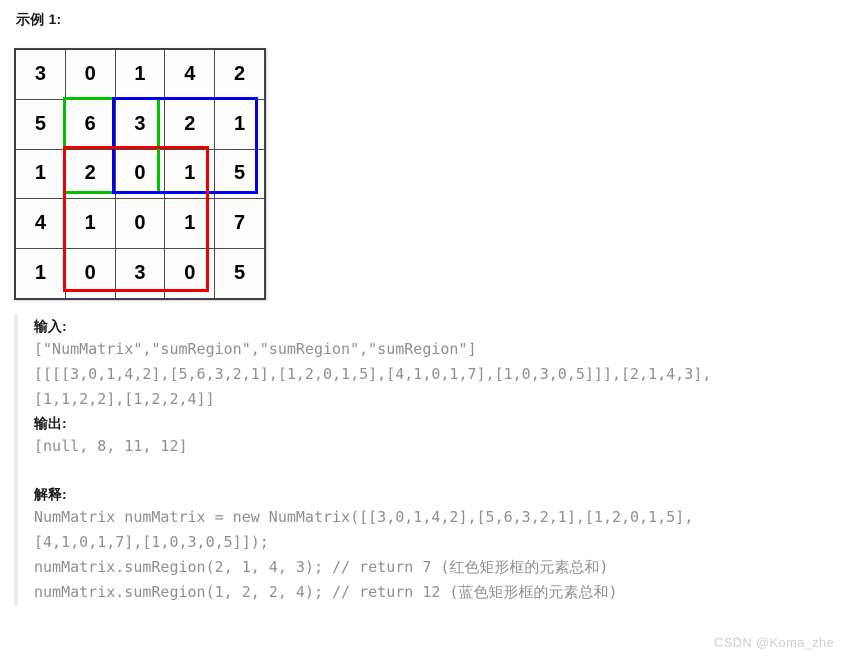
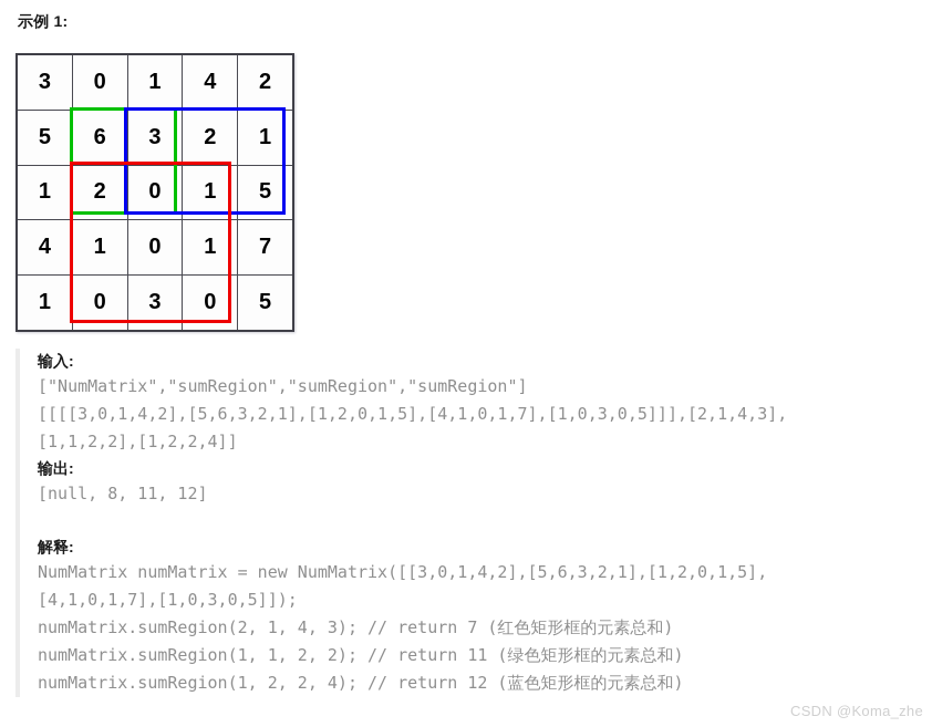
  示例 1:
  3	0	1	4	2
  5	6	3	2	1
  1	2	0	1	5
  4	1	0	1	7
  1	0	3	0	5
  输入:
  ["NumMatrix","sumRegion","sumRegion","sumRegion"]
  [[[[3,0,1,4,2],[5,6,3,2,1],[1,2,0,1,5],[4,1,0,1,7],[1,0,3,0,5]]],[2,1,4,3],
  [1,1,2,2],[1,2,2,4]]
  输出:
  [null, 8, 11, 12]
  解释:
  NumMatrix numMatrix = new NumMatrix([[3,0,1,4,2],[5,6,3,2,1],[1,2,0,1,5],
  [4,1,0,1,7],[1,0,3,0,5]]);
  numMatrix.sumRegion(2, 1, 4, 3); // return 7 (红色矩形框的元素总和)
+ numMatrix.sumRegion(1, 1, 2, 2); // return 11 (绿色矩形框的元素总和)
  numMatrix.sumRegion(1, 2, 2, 4); // return 12 (蓝色矩形框的元素总和)
  CSDN @Koma_zhe
